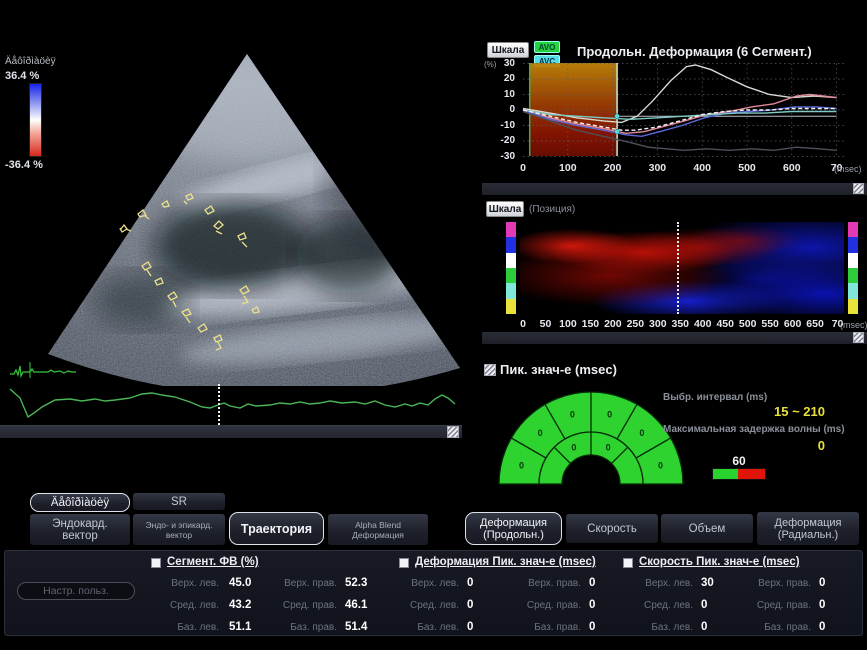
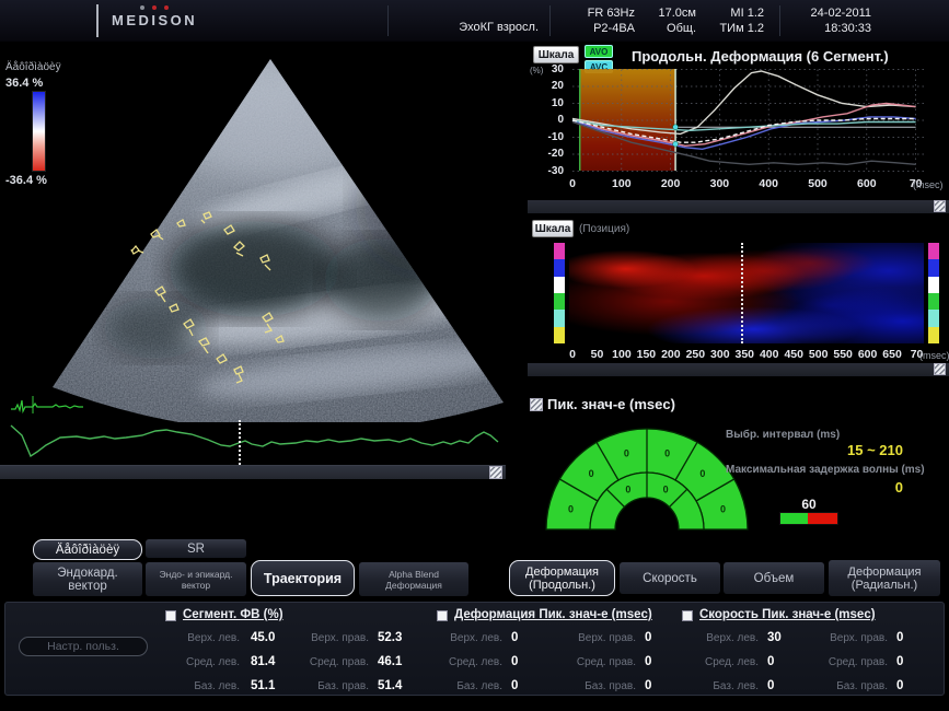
+ MEDISON
+ ЭхоКГ взросл.
+ FR 63Hz
+ P2-4BA
+ 17.0см
+ Общ.
+ MI 1.2
+ ТИм 1.2
+ 24-02-2011
+ 18:30:33
  Äåôîðìàöèÿ
  36.4 %
  -36.4 %
  Шкала
  AVO
  AVC
  Продольн. Деформация (6 Сегмент.)
  (%)
  30
  20
  10
  0
  -10
  -20
  -30
  0
  100
  200
  300
  400
  500
  600
  70
  (msec)
  Шкала
  (Позиция)
  0
  50
  100
  150
  200
  250
  300
  350
  400
  450
  500
  550
  600
  650
  70
  (msec)
  Пик. знач-е (msec)
  0
  0
  0
  0
  0
  0
  0
  0
  Выбр. интервал (ms)
  15 ~ 210
  Максимальная задержка волны (ms)
  0
  60
  Äåôîðìàöèÿ
  SR
  Эндокард.
  вектор
  Эндо- и эпикард.
  вектор
  Траектория
  Alpha Blend
  Деформация
  Деформация
  (Продольн.)
  Скорость
  Объем
  Деформация
  (Радиальн.)
  Настр. польз.
  Сегмент. ФВ (%)
  Верх. лев.
  45.0
  Верх. прав.
  52.3
  Сред. лев.
- 43.2
+ 81.4
  Сред. прав.
  46.1
  Баз. лев.
  51.1
  Баз. прав.
  51.4
  Деформация Пик. знач-е (msec)
  Верх. лев.
  0
  Верх. прав.
  0
  Сред. лев.
  0
  Сред. прав.
  0
  Баз. лев.
  0
  Баз. прав.
  0
  Скорость Пик. знач-е (msec)
  Верх. лев.
  30
  Верх. прав.
  0
  Сред. лев.
  0
  Сред. прав.
  0
  Баз. лев.
  0
  Баз. прав.
  0
